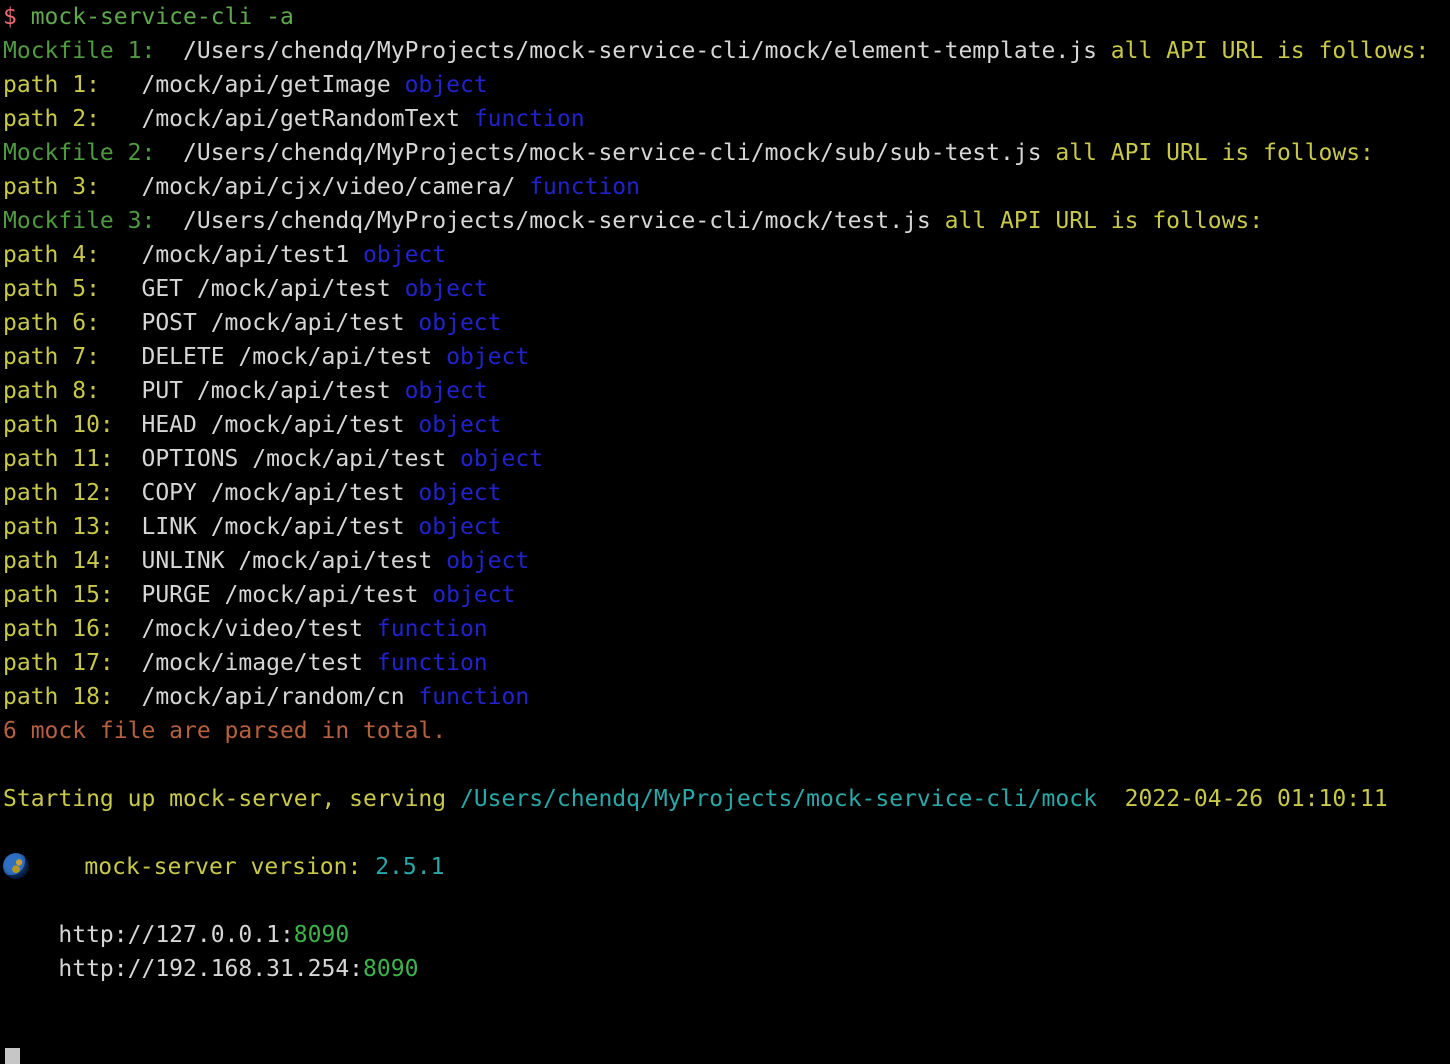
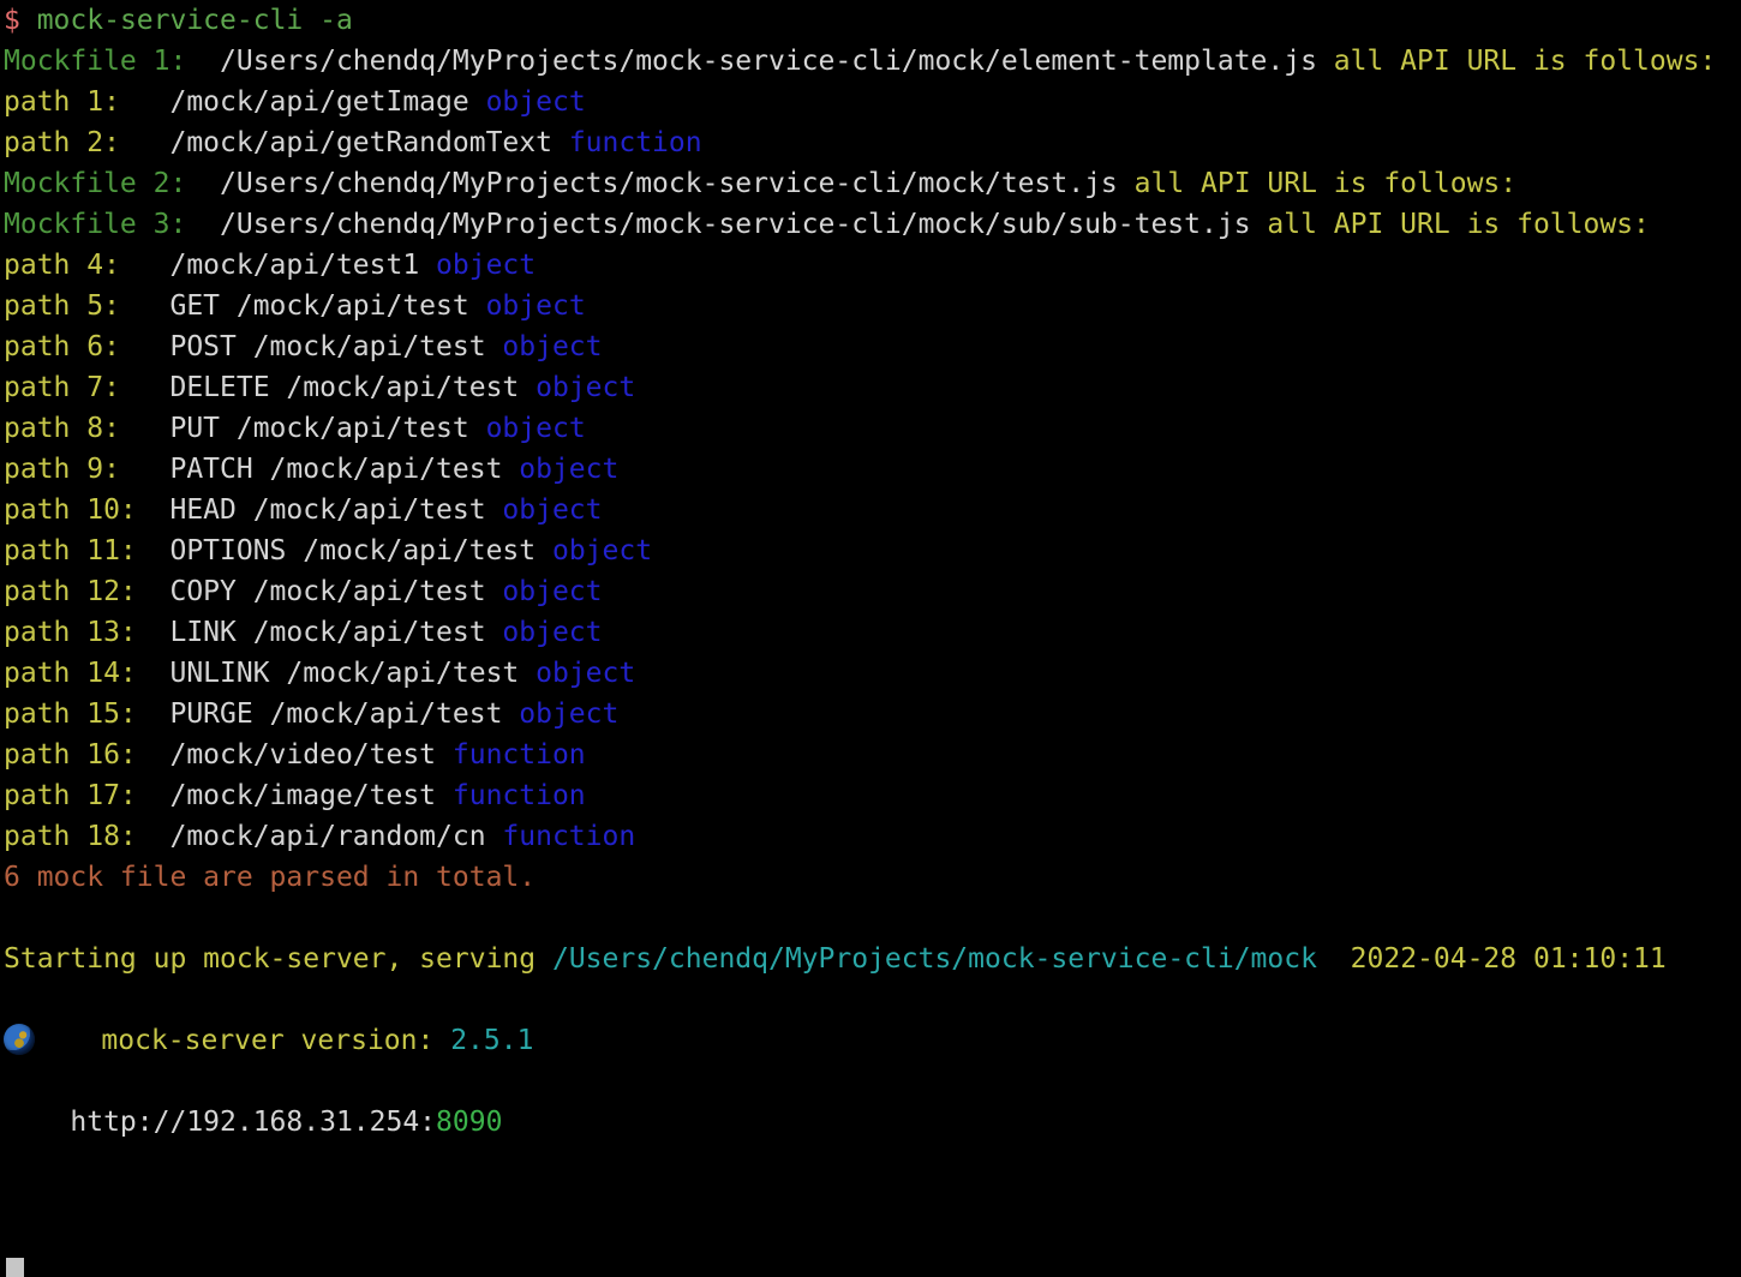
  $ mock-service-cli -a
  Mockfile 1: /Users/chendq/MyProjects/mock-service-cli/mock/element-template.js all API URL is follows:
  path 1: /mock/api/getImage object
  path 2: /mock/api/getRandomText function
- Mockfile 2: /Users/chendq/MyProjects/mock-service-cli/mock/sub/sub-test.js all API URL is follows:
+ Mockfile 2: /Users/chendq/MyProjects/mock-service-cli/mock/test.js all API URL is follows:
- path 3: /mock/api/cjx/video/camera/ function
- Mockfile 3: /Users/chendq/MyProjects/mock-service-cli/mock/test.js all API URL is follows:
+ Mockfile 3: /Users/chendq/MyProjects/mock-service-cli/mock/sub/sub-test.js all API URL is follows:
  path 4: /mock/api/test1 object
  path 5: GET /mock/api/test object
  path 6: POST /mock/api/test object
  path 7: DELETE /mock/api/test object
  path 8: PUT /mock/api/test object
+ path 9: PATCH /mock/api/test object
  path 10: HEAD /mock/api/test object
  path 11: OPTIONS /mock/api/test object
  path 12: COPY /mock/api/test object
  path 13: LINK /mock/api/test object
  path 14: UNLINK /mock/api/test object
  path 15: PURGE /mock/api/test object
  path 16: /mock/video/test function
  path 17: /mock/image/test function
  path 18: /mock/api/random/cn function
  6 mock file are parsed in total.
- Starting up mock-server, serving /Users/chendq/MyProjects/mock-service-cli/mock 2022-04-26 01:10:11
+ Starting up mock-server, serving /Users/chendq/MyProjects/mock-service-cli/mock 2022-04-28 01:10:11
  mock-server version: 2.5.1
- http://127.0.0.1:8090
  http://192.168.31.254:8090
